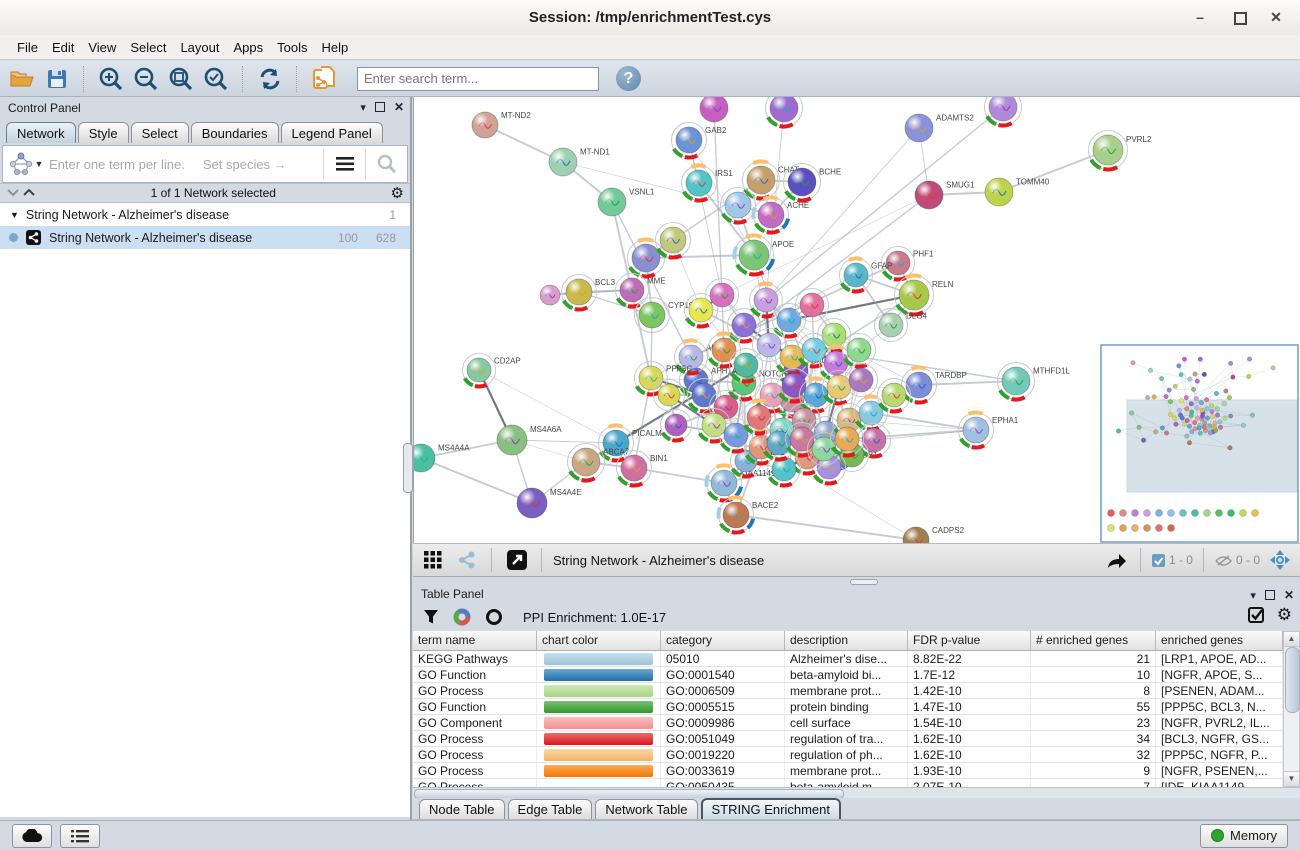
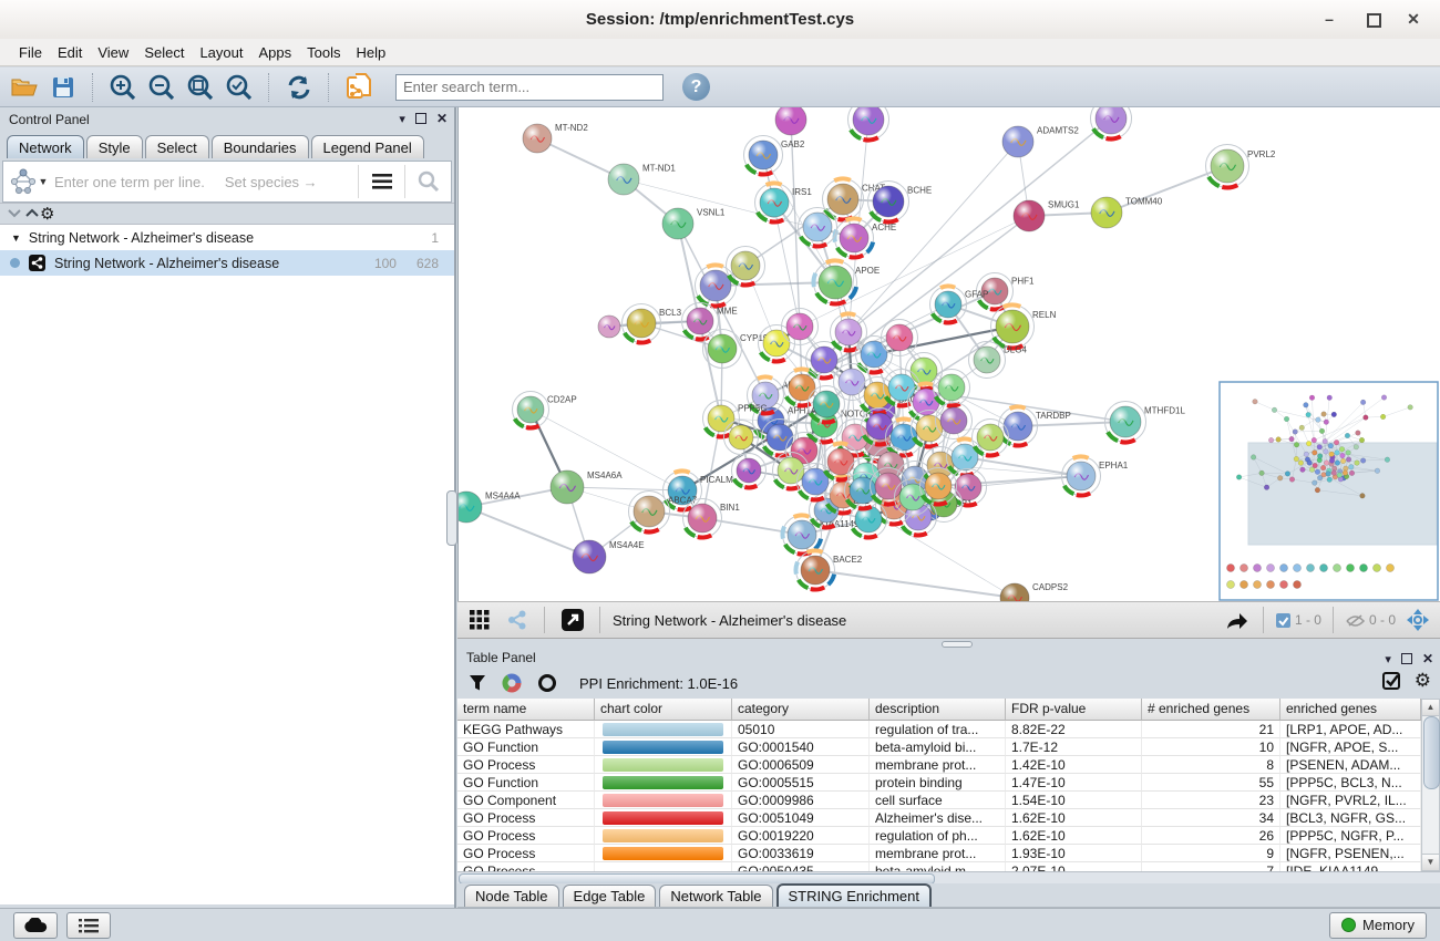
  Session: /tmp/enrichmentTest.cys
  –
  ✕
  File Edit View Select Layout Apps Tools Help
  Enter search term...
  ?
  Control Panel
  ▾
  ✕
  Network
  Style
  Select
  Boundaries
  Legend Panel
  ▼
  Enter one term per line.
  Set species →
- 1 of 1 Network selected
  ⚙
  ▼
  String Network - Alzheimer's disease
  1
  String Network - Alzheimer's disease
  100
  628
  MT-ND2
  MT-ND1
  VSNL1
  GAB2
  IRS1
  CHA
  BCHE
  ACHE
  APOE
  MME
  BCL3
  SMUG1
  TOMM40
  PVRL2
  ADAMTS2
  PHF1
  RELN
  GFAP
  DLG4
  CD2AP
  MS4A6A
  MS4A4A
  MS4A4E
  PICALM
  ABCA
  BIN1
  KIA114
  BACE2
  CADPS2
  TARDBP
  MTHFD1L
  EPHA1
  APH1A
  PPP5C
  String Network - Alzheimer's disease
  1 - 0
  0 - 0
  Table Panel
  ▾
  ✕
- PPI Enrichment: 1.0E-17
+ PPI Enrichment: 1.0E-16
  ⚙
  term name
  chart color
  category
  description
  FDR p-value
  # enriched genes
  enriched genes
  KEGG Pathways
  05010
- Alzheimer's dise...
+ regulation of tra...
  8.82E-22
  21
  [LRP1, APOE, AD...
  GO Function
  GO:0001540
  beta-amyloid bi...
  1.7E-12
  10
  [NGFR, APOE, S...
  GO Process
  GO:0006509
  membrane prot...
  1.42E-10
  8
  [PSENEN, ADAM...
  GO Function
  GO:0005515
  protein binding
  1.47E-10
  55
  [PPP5C, BCL3, N...
  GO Component
  GO:0009986
  cell surface
  1.54E-10
  23
  [NGFR, PVRL2, IL...
  GO Process
  GO:0051049
- regulation of tra...
+ Alzheimer's dise...
  1.62E-10
  34
  [BCL3, NGFR, GS...
  GO Process
  GO:0019220
  regulation of ph...
  1.62E-10
- 32
+ 26
  [PPP5C, NGFR, P...
  GO Process
  GO:0033619
  membrane prot...
  1.93E-10
  9
  [NGFR, PSENEN,...
  ▲
  ▼
  Node Table
  Edge Table
  Network Table
  STRING Enrichment
  Memory
